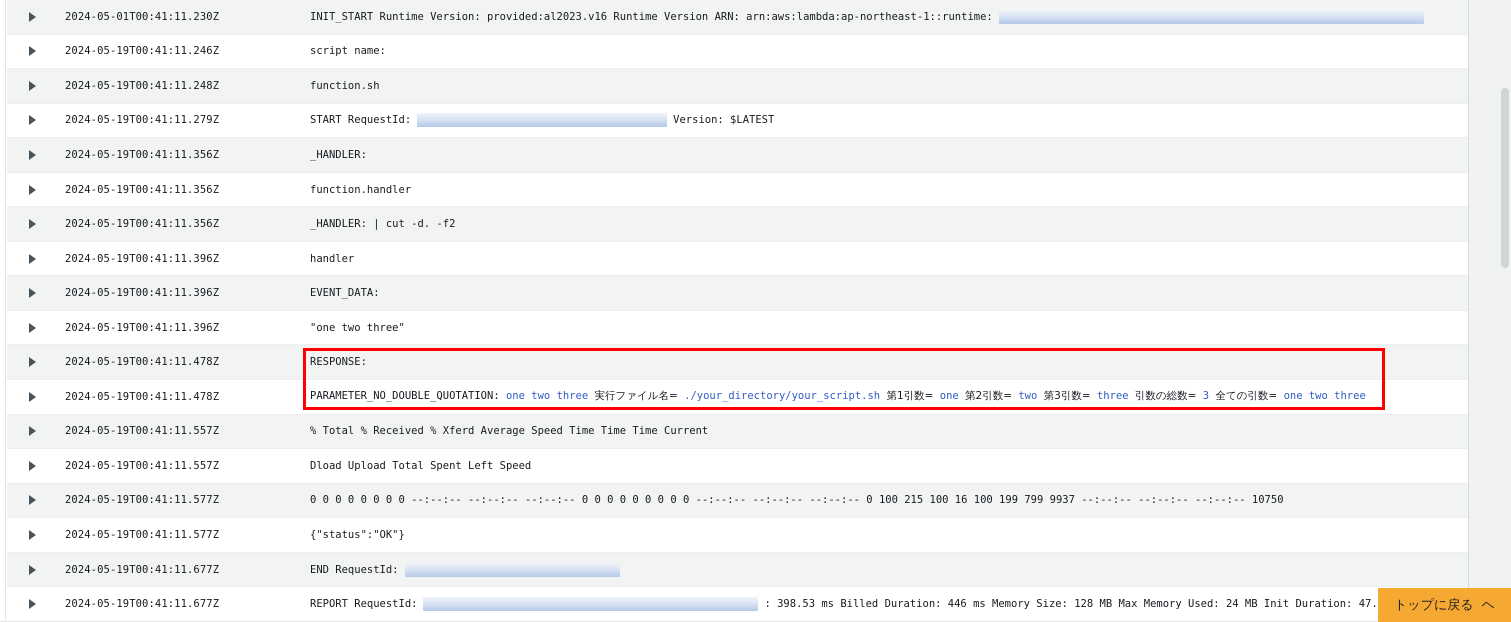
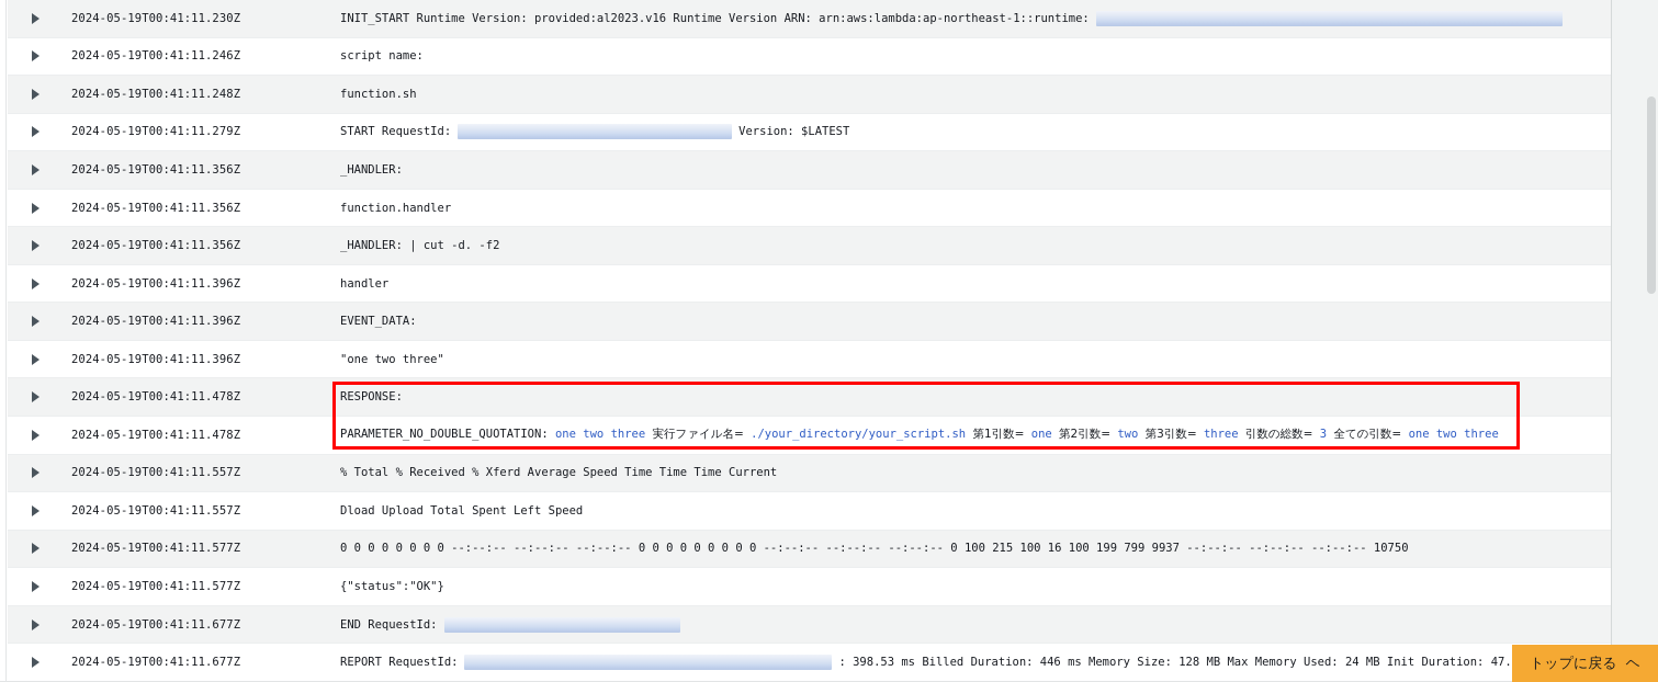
- 2024-05-01T00:41:11.230Z
+ 2024-05-19T00:41:11.230Z
  INIT_START Runtime Version: provided:al2023.v16 Runtime Version ARN: arn:aws:lambda:ap-northeast-1::runtime:
  2024-05-19T00:41:11.246Z
  script name:
  2024-05-19T00:41:11.248Z
  function.sh
  2024-05-19T00:41:11.279Z
  START RequestId:
  Version: $LATEST
  2024-05-19T00:41:11.356Z
  _HANDLER:
  2024-05-19T00:41:11.356Z
  function.handler
  2024-05-19T00:41:11.356Z
  _HANDLER: | cut -d. -f2
  2024-05-19T00:41:11.396Z
  handler
  2024-05-19T00:41:11.396Z
  EVENT_DATA:
  2024-05-19T00:41:11.396Z
  "one two three"
  2024-05-19T00:41:11.478Z
  RESPONSE:
  2024-05-19T00:41:11.478Z
  PARAMETER_NO_DOUBLE_QUOTATION: one two three 実行ファイル名= ./your_directory/your_script.sh 第1引数= one 第2引数= two 第3引数= three 引数の総数= 3 全ての引数= one two three
  2024-05-19T00:41:11.557Z
  % Total % Received % Xferd Average Speed Time Time Time Current
  2024-05-19T00:41:11.557Z
  Dload Upload Total Spent Left Speed
  2024-05-19T00:41:11.577Z
  0 0 0 0 0 0 0 0 --:--:-- --:--:-- --:--:-- 0 0 0 0 0 0 0 0 0 --:--:-- --:--:-- --:--:-- 0 100 215 100 16 100 199 799 9937 --:--:-- --:--:-- --:--:-- 10750
  2024-05-19T00:41:11.577Z
  {"status":"OK"}
  2024-05-19T00:41:11.677Z
  END RequestId:
  2024-05-19T00:41:11.677Z
  REPORT RequestId:
  : 398.53 ms Billed Duration: 446 ms Memory Size: 128 MB Max Memory Used: 24 MB Init Duration: 47.
  トップに戻る
  ヘ
